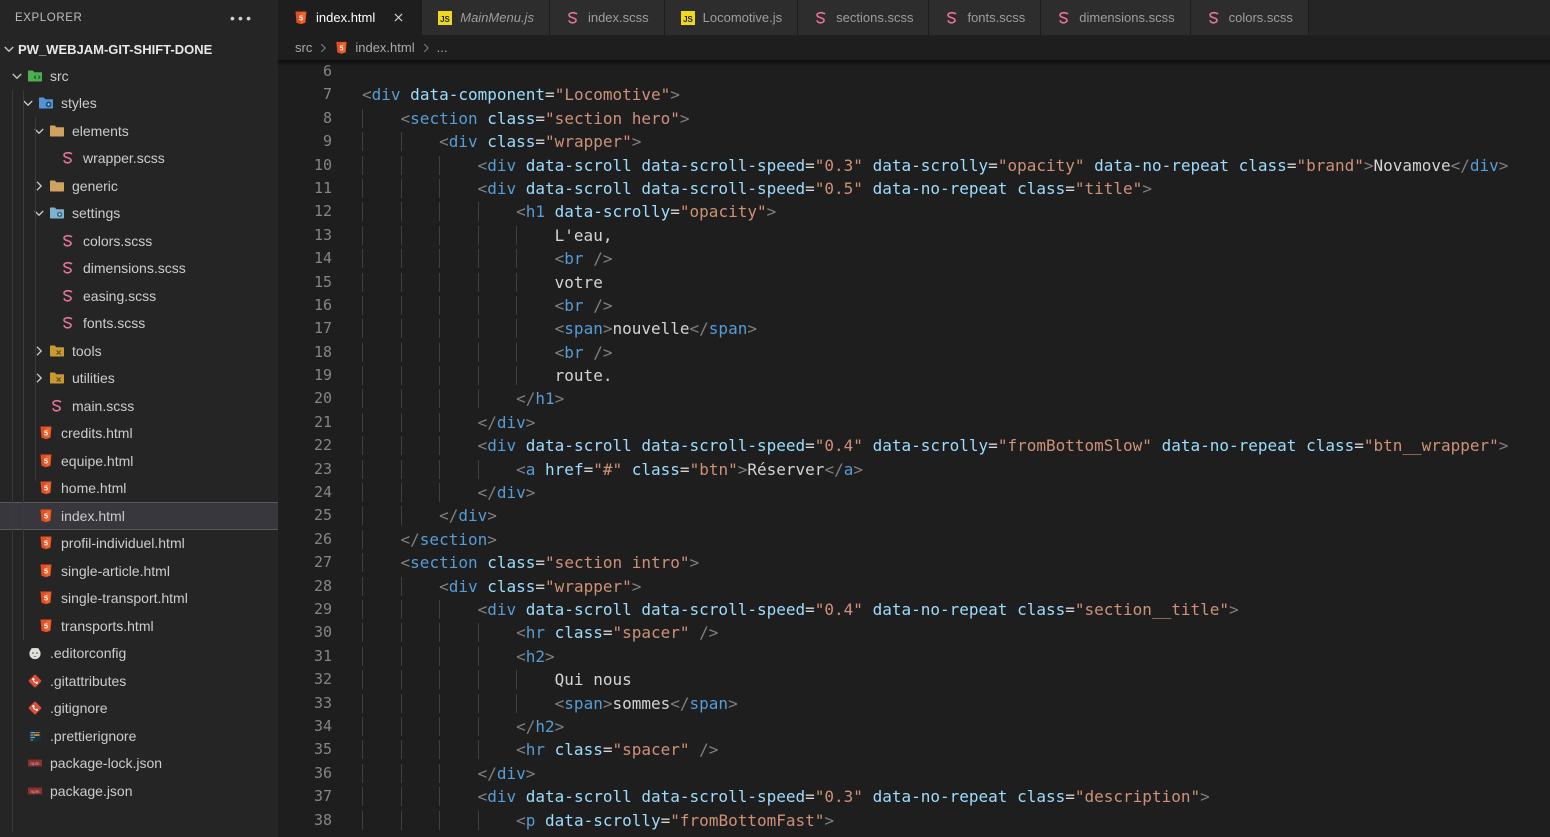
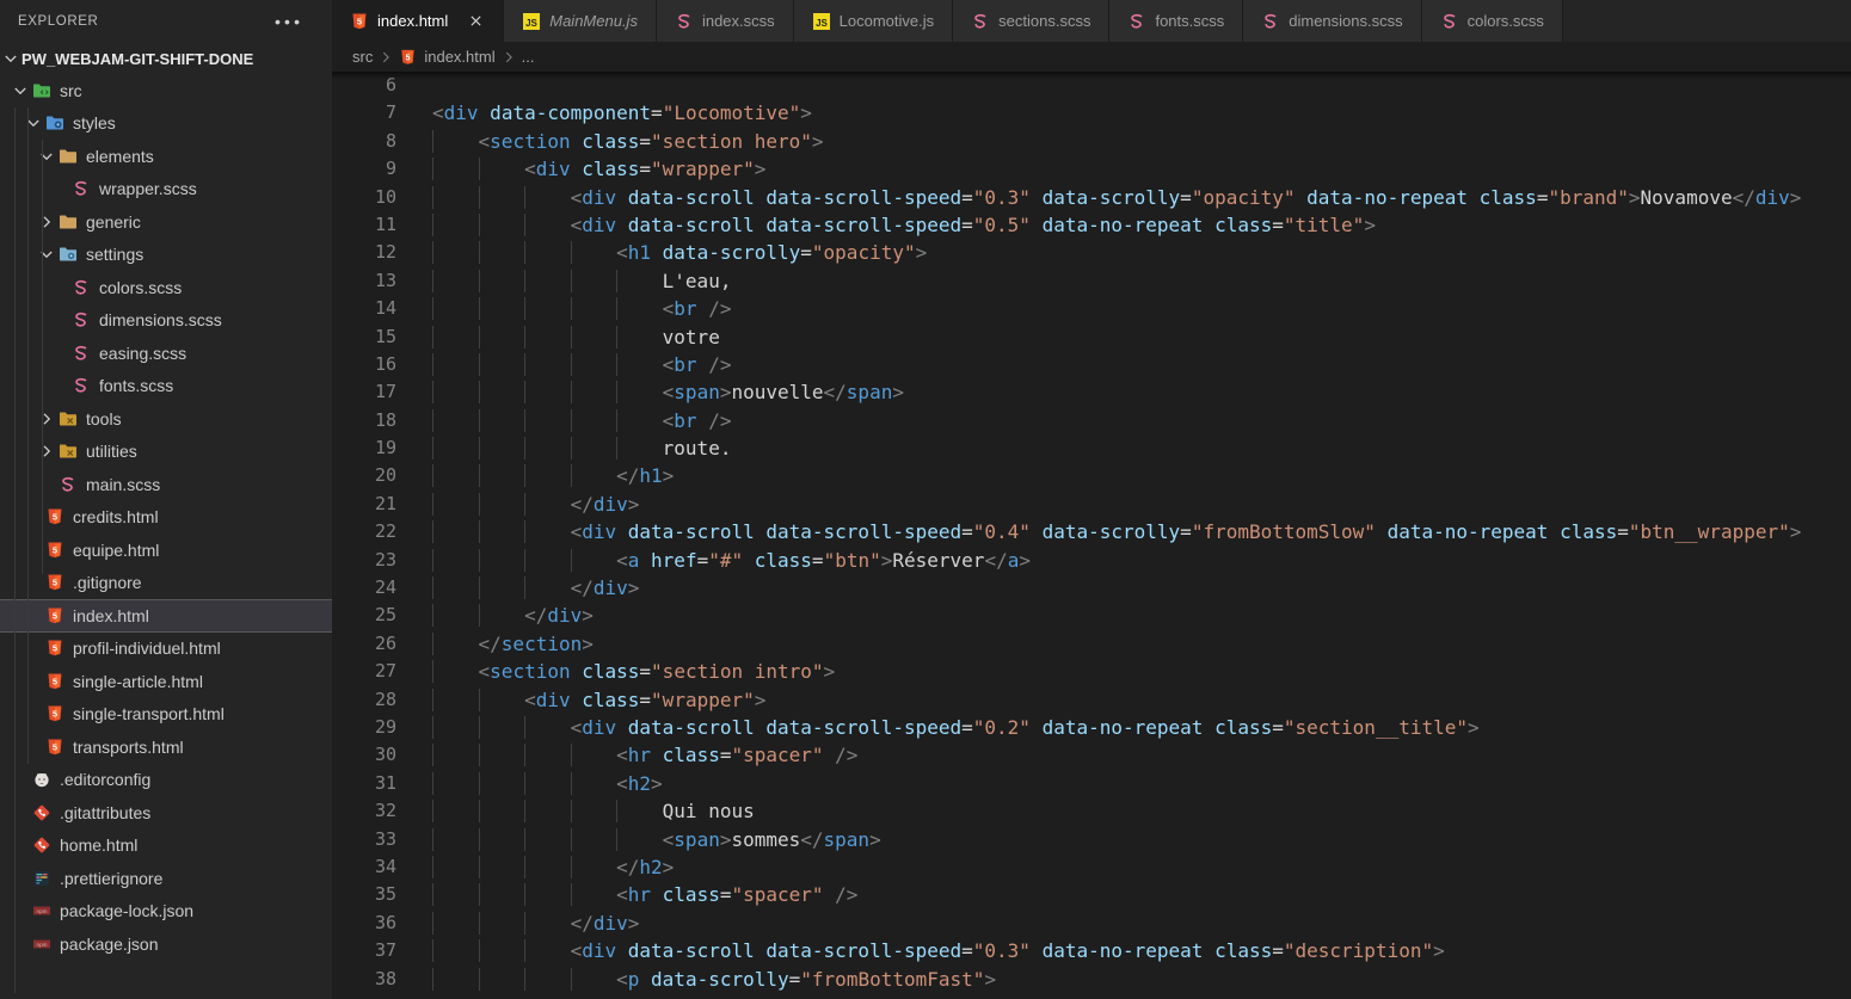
  EXPLORER
  • • •
  PW_WEBJAM-GIT-SHIFT-DONE
  src
  styles
  elements
  wrapper.scss
  generic
  settings
  colors.scss
  dimensions.scss
  easing.scss
  fonts.scss
  tools
  utilities
  main.scss
  5
  credits.html
  5
  equipe.html
  5
- home.html
+ .gitignore
  5
  index.html
  5
  profil-individuel.html
  5
  single-article.html
  5
  single-transport.html
  5
  transports.html
  .editorconfig
  .gitattributes
- .gitignore
+ home.html
  .prettierignore
  package-lock.json
  package.json
  5
  index.html
  JS
  MainMenu.js
  index.scss
  JS
  Locomotive.js
  sections.scss
  fonts.scss
  dimensions.scss
  colors.scss
  src
  index.html
  ...
  6
  7
  <div data-component="Locomotive">
  8
  <section class="section hero">
  9
  <div class="wrapper">
  10
  <div data-scroll data-scroll-speed="0.3" data-scrolly="opacity" data-no-repeat class="brand">Novamove</div>
  11
  <div data-scroll data-scroll-speed="0.5" data-no-repeat class="title">
  12
  <h1 data-scrolly="opacity">
  13
  L'eau,
  14
  <br />
  15
  votre
  16
  <br />
  17
  <span>nouvelle</span>
  18
  <br />
  19
  route.
  20
  </h1>
  21
  </div>
  22
  <div data-scroll data-scroll-speed="0.4" data-scrolly="fromBottomSlow" data-no-repeat class="btn__wrapper">
  23
  <a href="#" class="btn">Réserver</a>
  24
  </div>
  25
  </div>
  26
  </section>
  27
  <section class="section intro">
  28
  <div class="wrapper">
  29
- <div data-scroll data-scroll-speed="0.4" data-no-repeat class="section__title">
+ <div data-scroll data-scroll-speed="0.2" data-no-repeat class="section__title">
  30
  <hr class="spacer" />
  31
  <h2>
  32
  Qui nous
  33
  <span>sommes</span>
  34
  </h2>
  35
  <hr class="spacer" />
  36
  </div>
  37
  <div data-scroll data-scroll-speed="0.3" data-no-repeat class="description">
  38
  <p data-scrolly="fromBottomFast">
